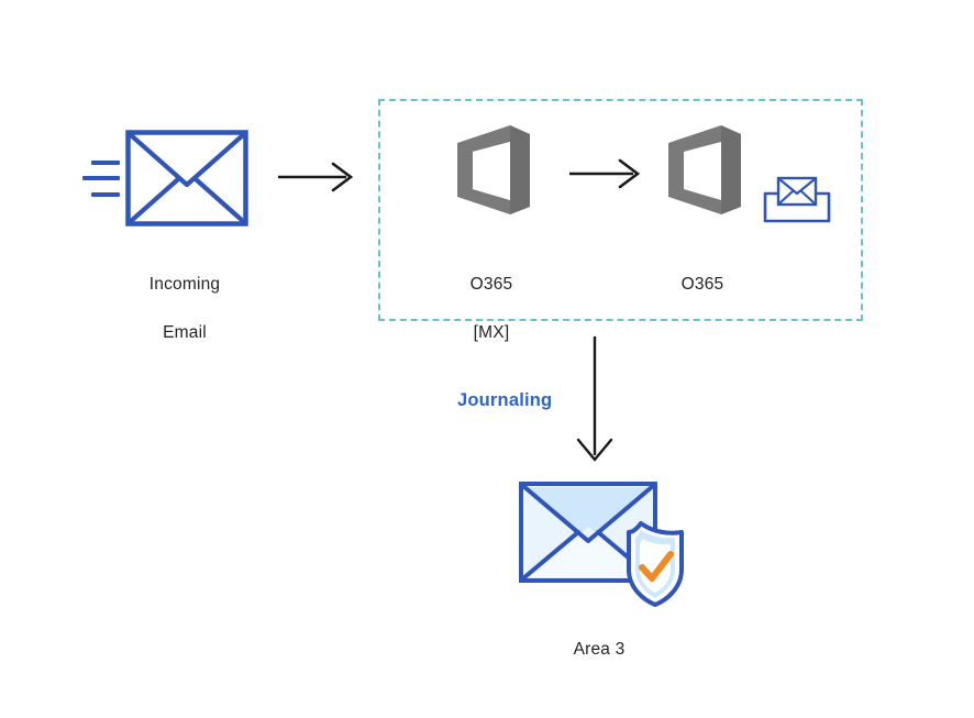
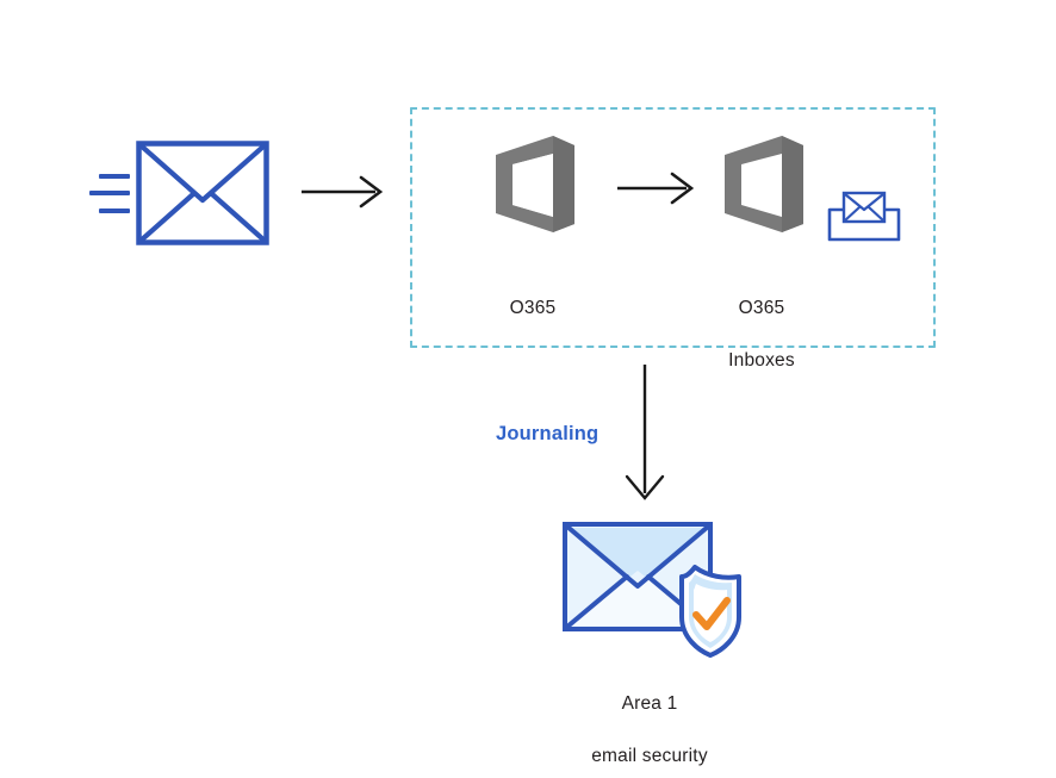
- Incoming
- Email
  O365
- [MX]
  O365
+ Inboxes
  Journaling
- Area 3
+ Area 1
+ email security
